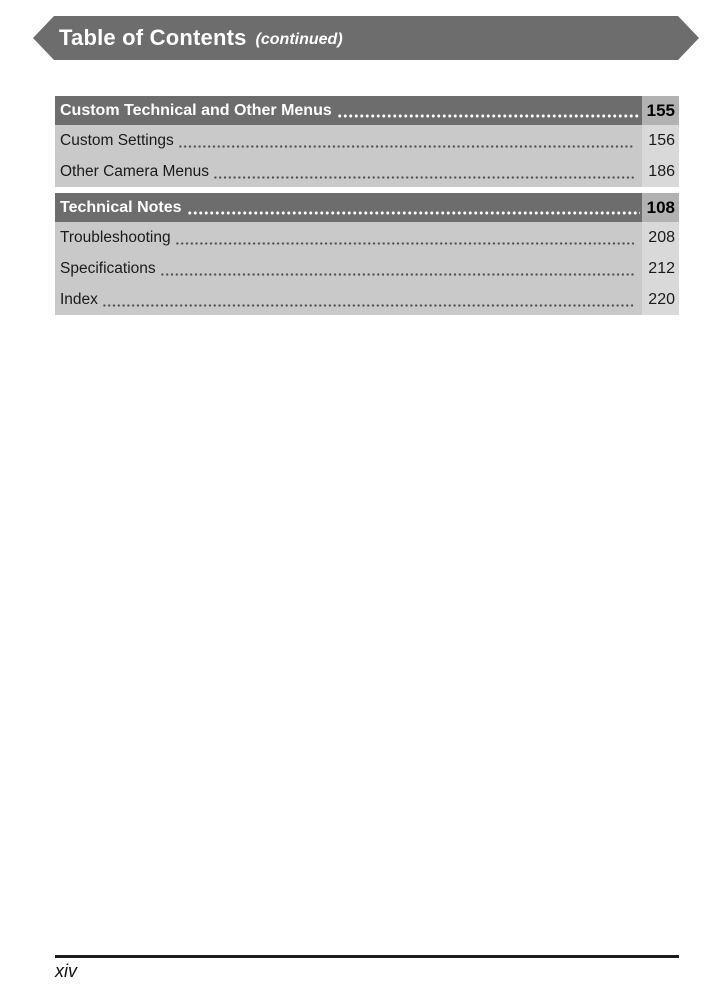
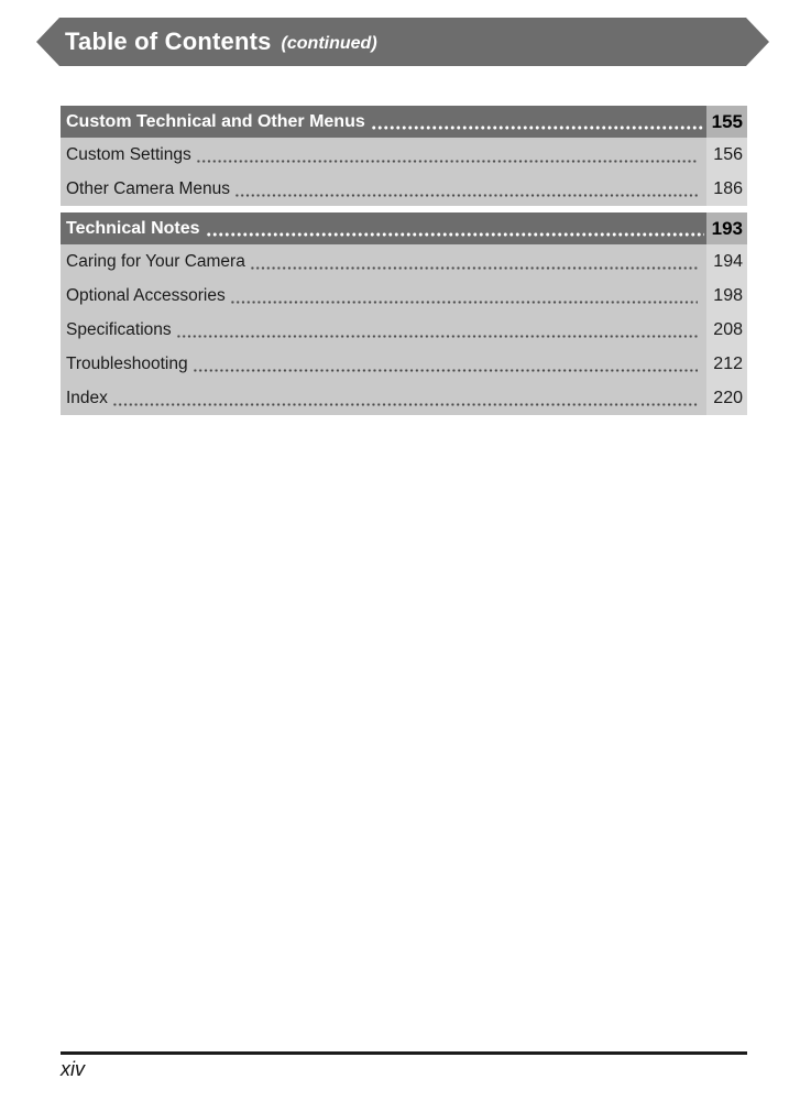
  Table of Contents
  (continued)
  Custom Technical and Other Menus
  155
  Custom Settings
  156
  Other Camera Menus
  186
  Technical Notes
- 108
+ 193
+ Caring for Your Camera
+ 194
+ Optional Accessories
+ 198
- Troubleshooting
+ Specifications
  208
- Specifications
+ Troubleshooting
  212
  Index
  220
  xiv
